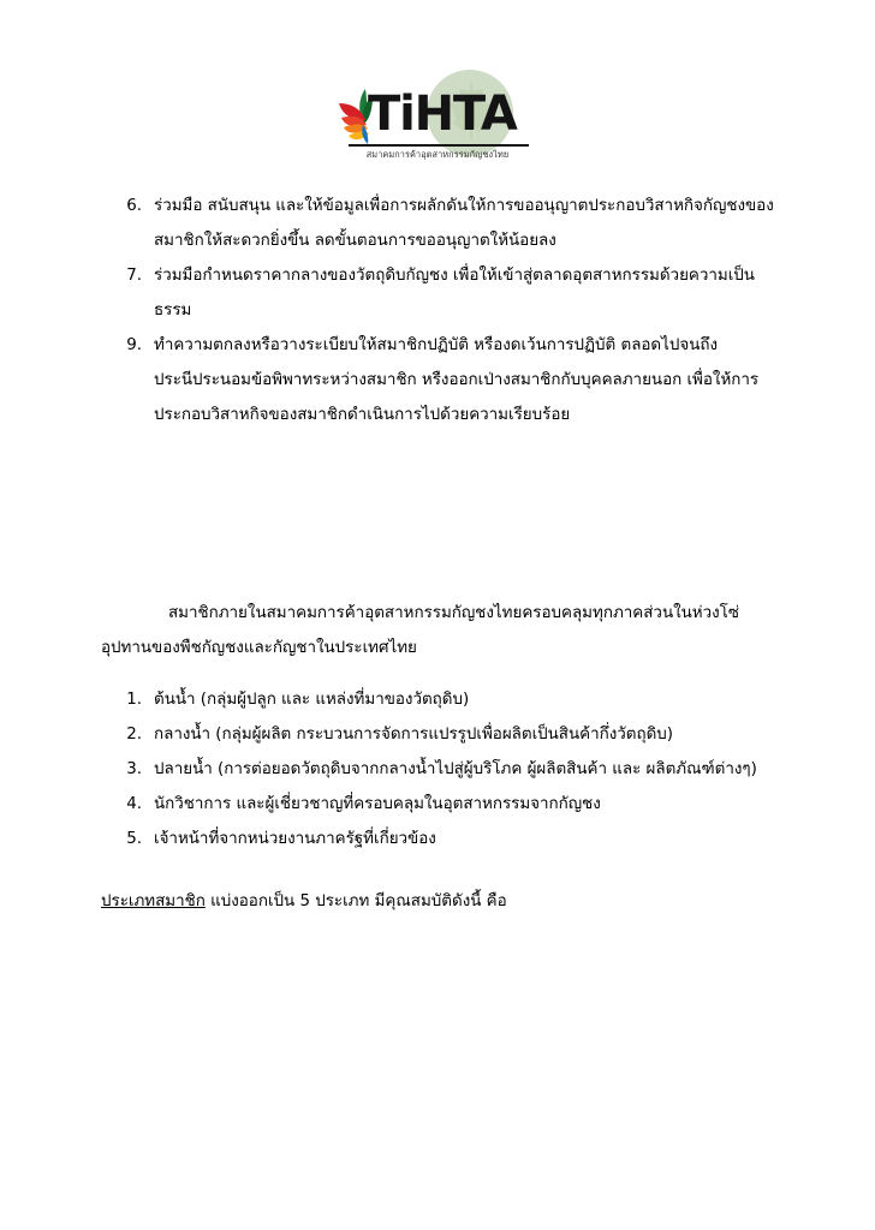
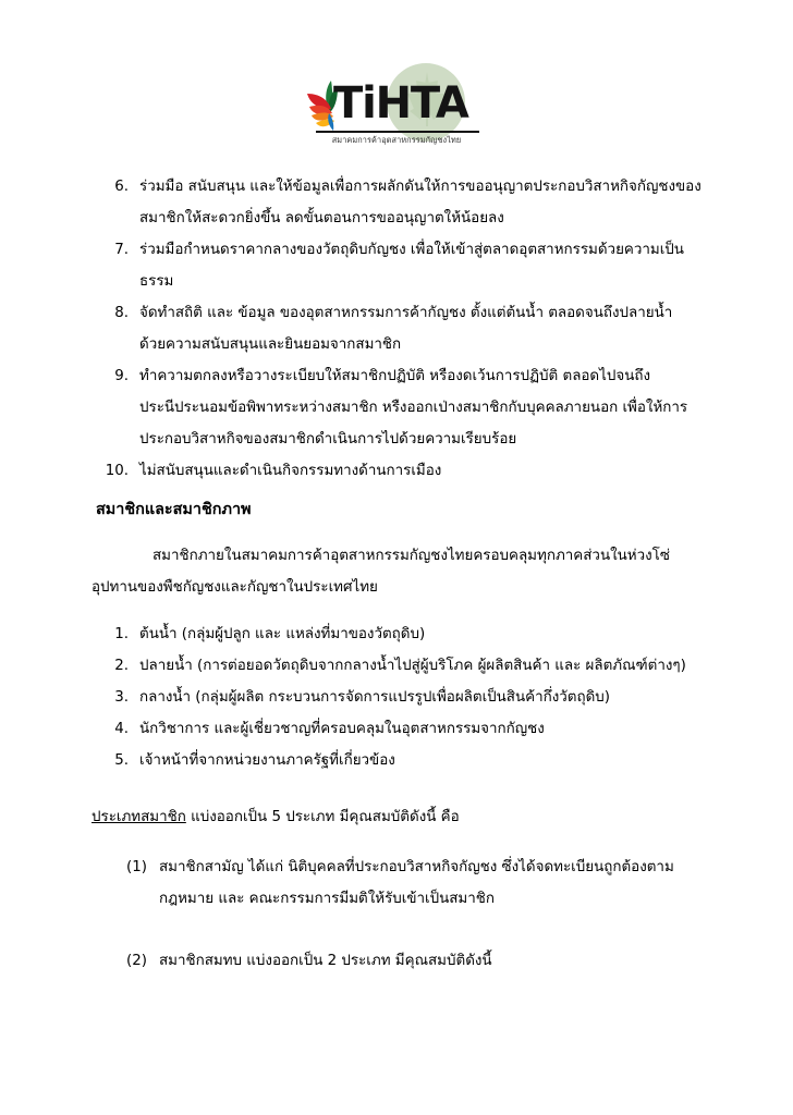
  TiHTA
  สมาคมการค้าอุตสาหกรรมกัญชงไทย
  6.
  ร่วมมือ สนับสนุน และให้ข้อมูลเพื่อการผลักดันให้การขออนุญาตประกอบวิสาหกิจกัญชงของสมาชิกให้สะดวกยิ่งขึ้น ลดขั้นตอนการขออนุญาตให้น้อยลง
  7.
  ร่วมมือกำหนดราคากลางของวัตถุดิบกัญชง เพื่อให้เข้าสู่ตลาดอุตสาหกรรมด้วยความเป็นธรรม
+ 8.
+ จัดทำสถิติ และ ข้อมูล ของอุตสาหกรรมการค้ากัญชง ตั้งแต่ต้นน้ำ ตลอดจนถึงปลายน้ำ ด้วยความสนับสนุนและยินยอมจากสมาชิก
  9.
  ทำความตกลงหรือวางระเบียบให้สมาชิกปฏิบัติ หรืองดเว้นการปฏิบัติ ตลอดไปจนถึงประนีประนอมข้อพิพาทระหว่างสมาชิก หรืงออกเป่างสมาชิกกับบุคคลภายนอก เพื่อให้การประกอบวิสาหกิจของสมาชิกดำเนินการไปด้วยความเรียบร้อย
+ 10.
+ ไม่สนับสนุนและดำเนินกิจกรรมทางด้านการเมือง
+ สมาชิกและสมาชิกภาพ
  สมาชิกภายในสมาคมการค้าอุตสาหกรรมกัญชงไทยครอบคลุมทุกภาคส่วนในห่วงโซ่อุปทานของพืชกัญชงและกัญชาในประเทศไทย
  1.
  ต้นน้ำ (กลุ่มผู้ปลูก และ แหล่งที่มาของวัตถุดิบ)
  2.
- กลางน้ำ (กลุ่มผู้ผลิต กระบวนการจัดการแปรรูปเพื่อผลิตเป็นสินค้ากึ่งวัตถุดิบ)
+ ปลายน้ำ (การต่อยอดวัตถุดิบจากกลางน้ำไปสู่ผู้บริโภค ผู้ผลิตสินค้า และ ผลิตภัณฑ์ต่างๆ)
  3.
- ปลายน้ำ (การต่อยอดวัตถุดิบจากกลางน้ำไปสู่ผู้บริโภค ผู้ผลิตสินค้า และ ผลิตภัณฑ์ต่างๆ)
+ กลางน้ำ (กลุ่มผู้ผลิต กระบวนการจัดการแปรรูปเพื่อผลิตเป็นสินค้ากึ่งวัตถุดิบ)
  4.
  นักวิชาการ และผู้เชี่ยวชาญที่ครอบคลุมในอุตสาหกรรมจากกัญชง
  5.
  เจ้าหน้าที่จากหน่วยงานภาครัฐที่เกี่ยวข้อง
  ประเภทสมาชิก แบ่งออกเป็น 5 ประเภท มีคุณสมบัติดังนี้ คือ
+ (1)
+ สมาชิกสามัญ ได้แก่ นิติบุคคลที่ประกอบวิสาหกิจกัญชง ซึ่งได้จดทะเบียนถูกต้องตามกฎหมาย และ คณะกรรมการมีมติให้รับเข้าเป็นสมาชิก
+ (2)
+ สมาชิกสมทบ แบ่งออกเป็น 2 ประเภท มีคุณสมบัติดังนี้
